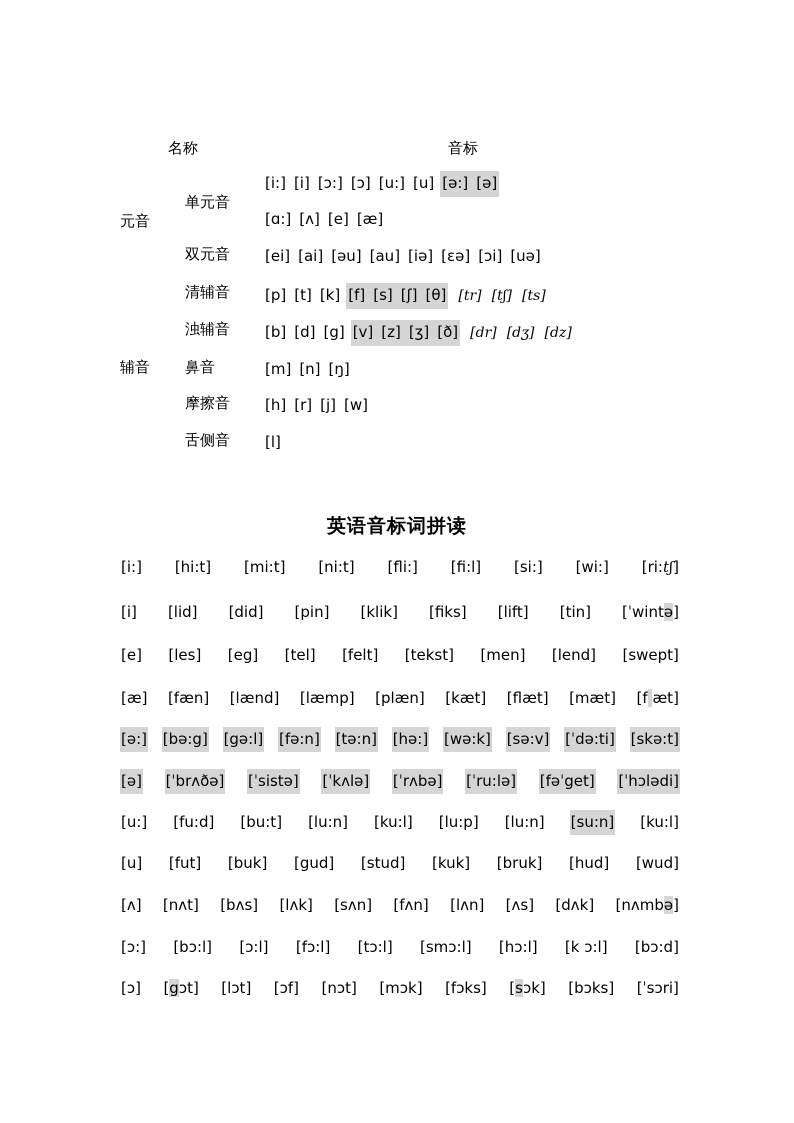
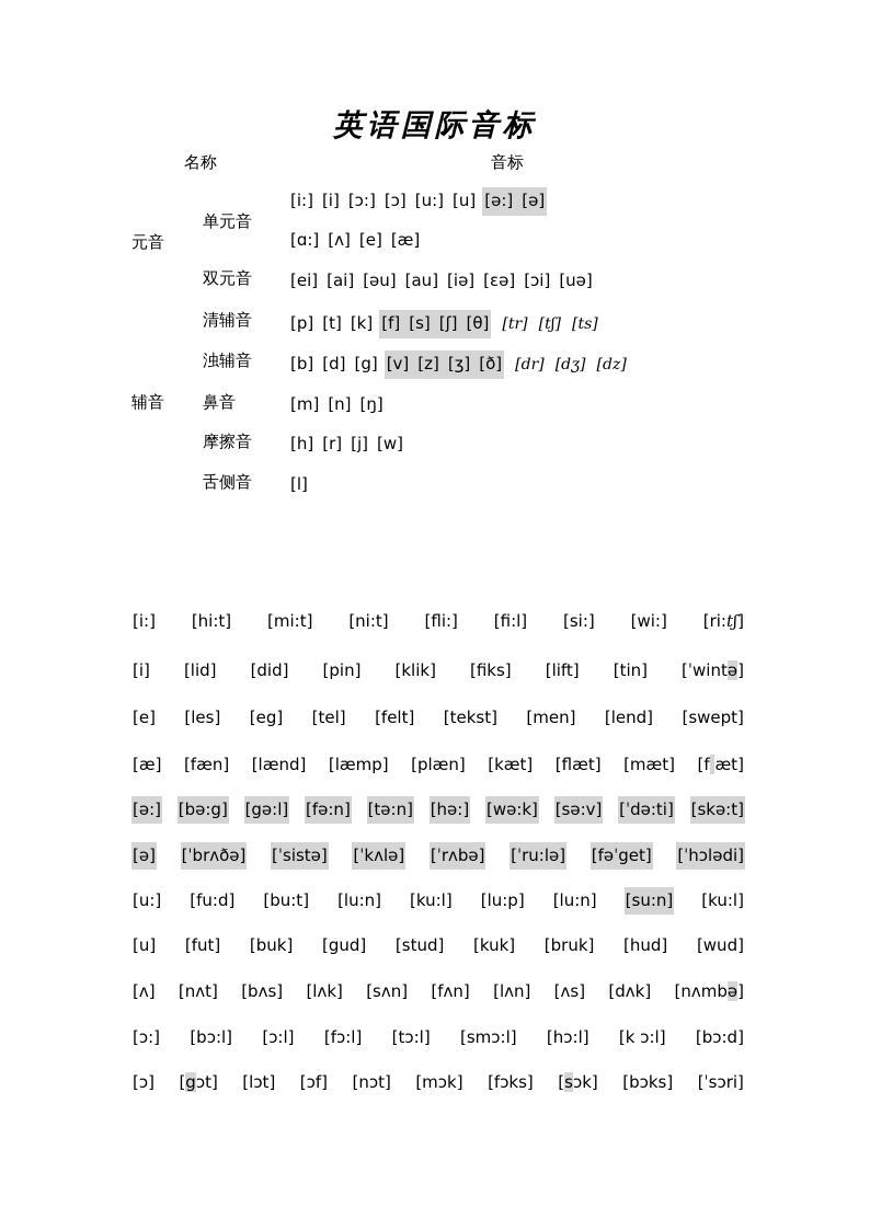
+ 英语国际音标
  名称
  音标
  元音
  辅音
  单元音
  双元音
  清辅音
  浊辅音
  鼻音
  摩擦音
  舌侧音
  [i:] [i] [ɔ:] [ɔ] [u:] [u] [ə:] [ə]
  [ɑ:] [ʌ] [e] [æ]
  [ei] [ai] [əu] [au] [iə] [ɛə] [ɔi] [uə]
  [p] [t] [k] [f] [s] [ʃ] [θ] [tr] [tʃ] [ts]
  [b] [d] [g] [v] [z] [ʒ] [ð] [dr] [dʒ] [dz]
  [m] [n] [ŋ]
  [h] [r] [j] [w]
  [l]
- 英语音标词拼读
  [i:]
  [hi:t]
  [mi:t]
  [ni:t]
  [fli:]
  [fi:l]
  [si:]
  [wi:]
  [ri:tʃ]
  [i]
  [lid]
  [did]
  [pin]
  [klik]
  [fiks]
  [lift]
  [tin]
  [ˈwintə]
  [e]
  [les]
  [eg]
  [tel]
  [felt]
  [tekst]
  [men]
  [lend]
  [swept]
  [æ]
  [fæn]
  [lænd]
  [læmp]
  [plæn]
  [kæt]
  [flæt]
  [mæt]
  [f æt]
  [ə:]
  [bə:g]
  [gə:l]
  [fə:n]
  [tə:n]
  [hə:]
  [wə:k]
  [sə:v]
  [ˈdə:ti]
  [skə:t]
  [ə]
  [ˈbrʌðə]
  [ˈsistə]
  [ˈkʌlə]
  [ˈrʌbə]
  [ˈru:lə]
  [fəˈget]
  [ˈhɔlədi]
  [u:]
  [fu:d]
  [bu:t]
  [lu:n]
  [ku:l]
  [lu:p]
  [lu:n]
  [su:n]
  [ku:l]
  [u]
  [fut]
  [buk]
  [gud]
  [stud]
  [kuk]
  [bruk]
  [hud]
  [wud]
  [ʌ]
  [nʌt]
  [bʌs]
  [lʌk]
  [sʌn]
  [fʌn]
  [lʌn]
  [ʌs]
  [dʌk]
  [nʌmbə]
  [ɔ:]
  [bɔ:l]
  [ɔ:l]
  [fɔ:l]
  [tɔ:l]
  [smɔ:l]
  [hɔ:l]
  [k ɔ:l]
  [bɔ:d]
  [ɔ]
  [gɔt]
  [lɔt]
  [ɔf]
  [nɔt]
  [mɔk]
  [fɔks]
  [sɔk]
  [bɔks]
  [ˈsɔri]
